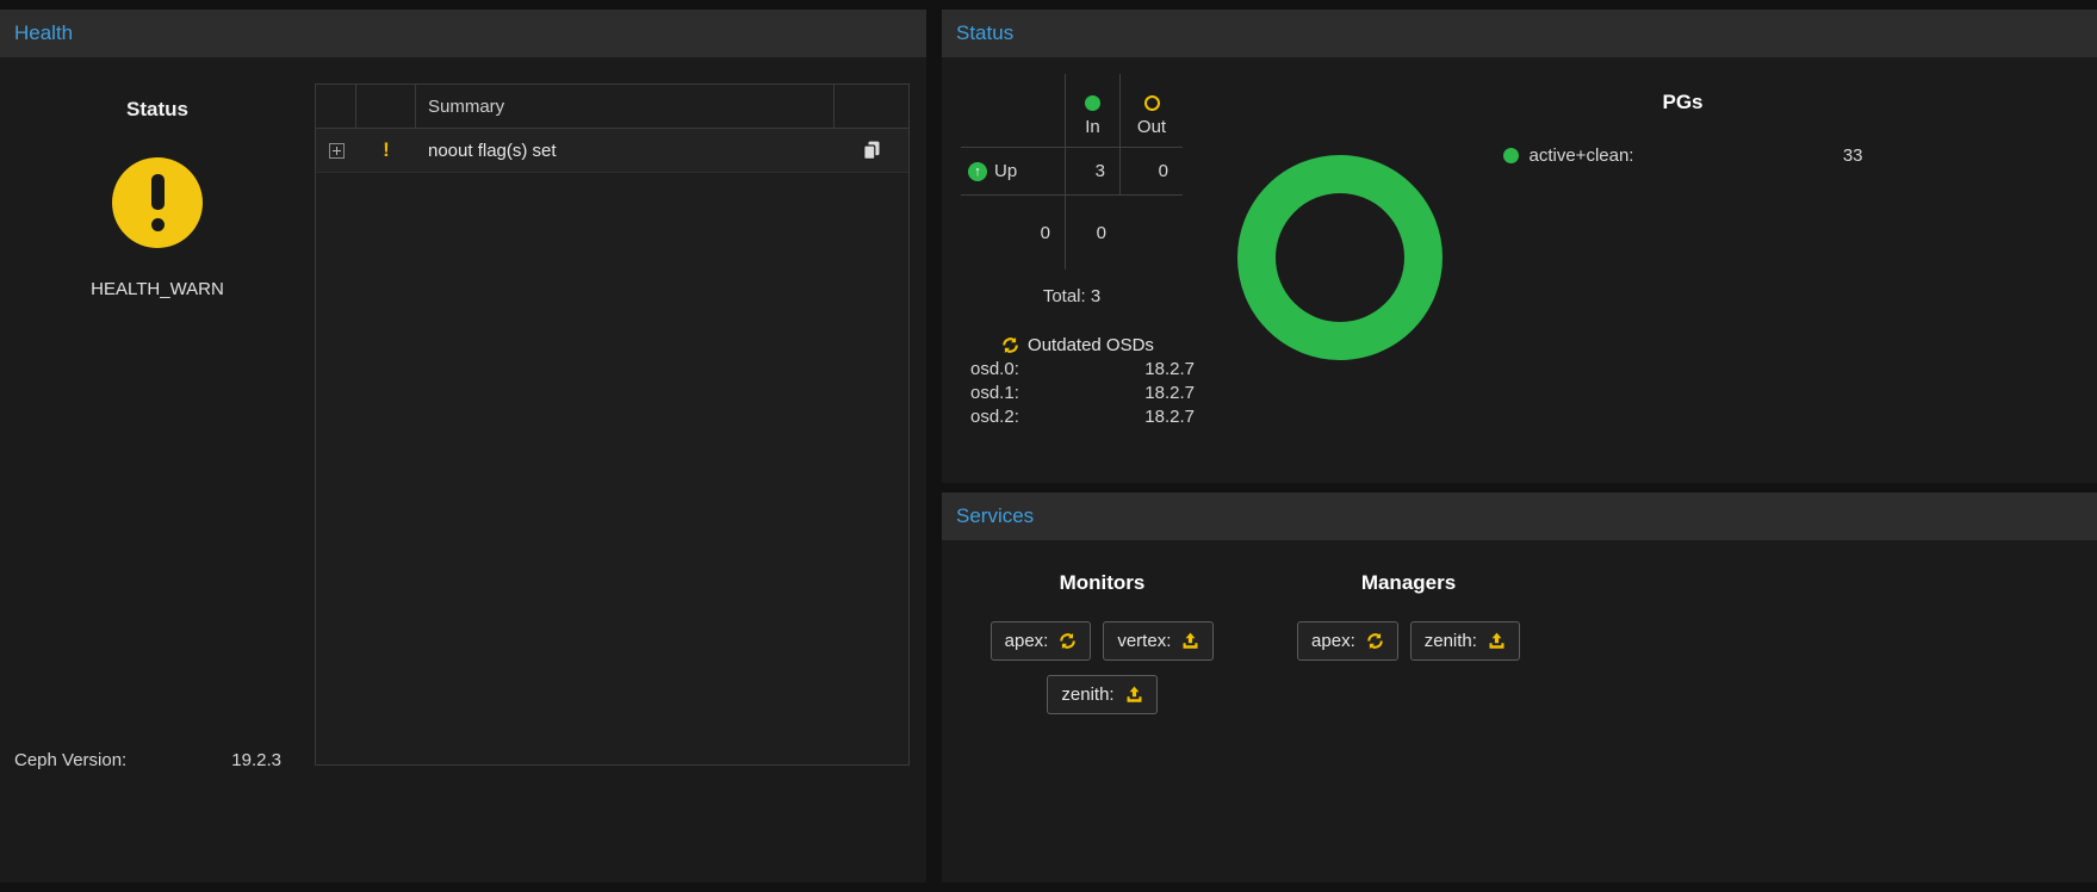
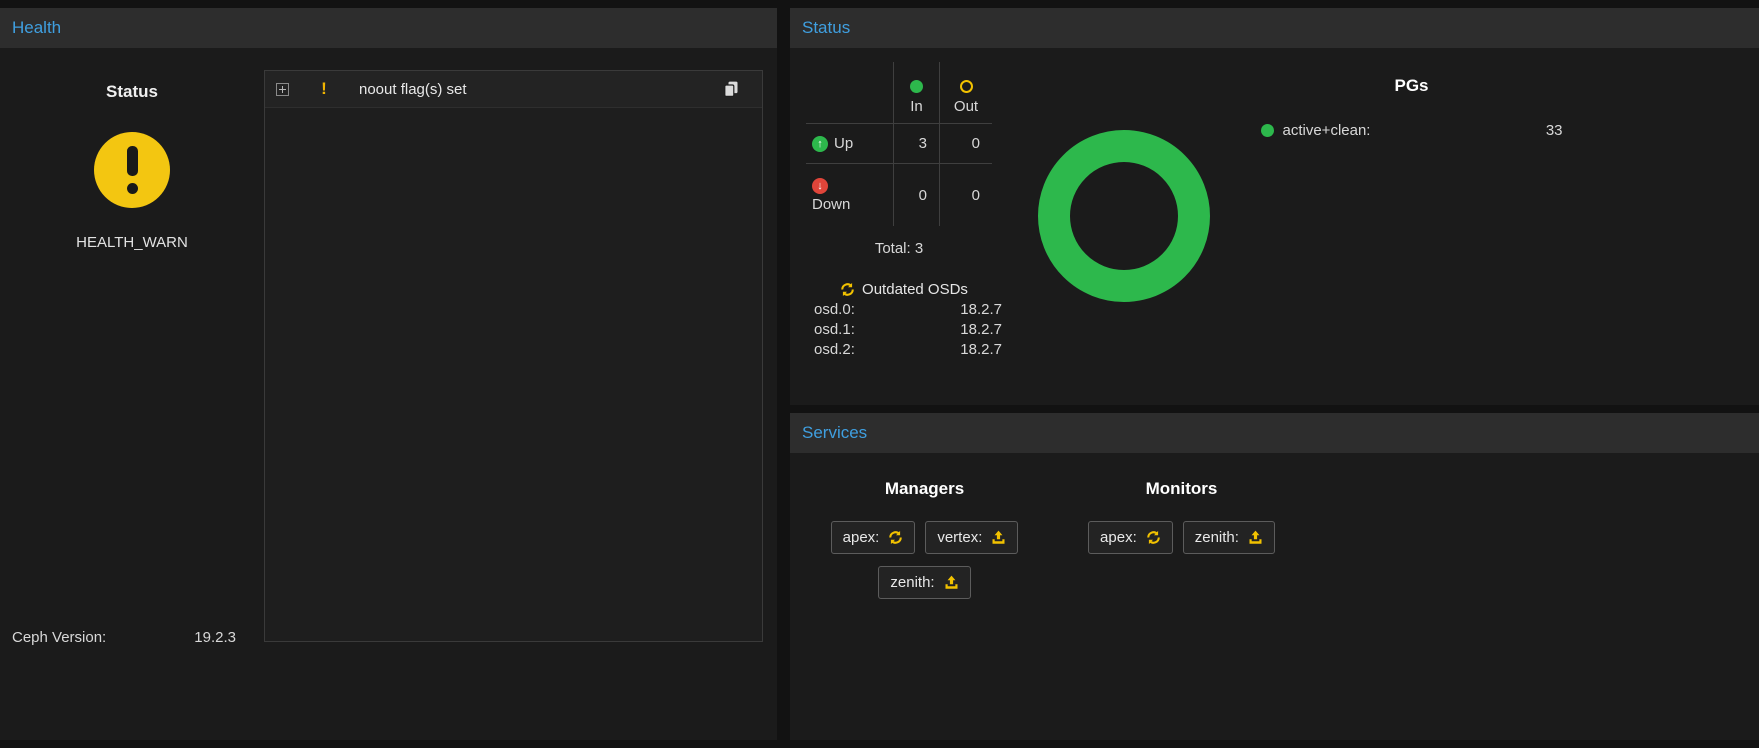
  Health
  Status
  HEALTH_WARN
  Ceph Version:
  19.2.3
- Summary
  noout flag(s) set
  Status
  In
  Out
  Up
  3
  0
+ Down
  0
  0
  Total: 3
  Outdated OSDs
  osd.0:
  18.2.7
  osd.1:
  18.2.7
  osd.2:
  18.2.7
  PGs
  active+clean:
  33
  Services
- Monitors
+ Managers
  apex:
  vertex:
  zenith:
- Managers
+ Monitors
  apex:
  zenith:
